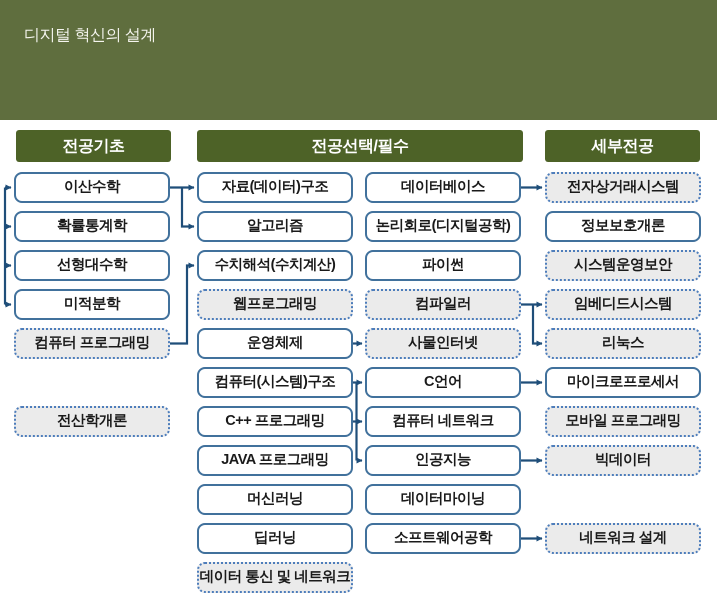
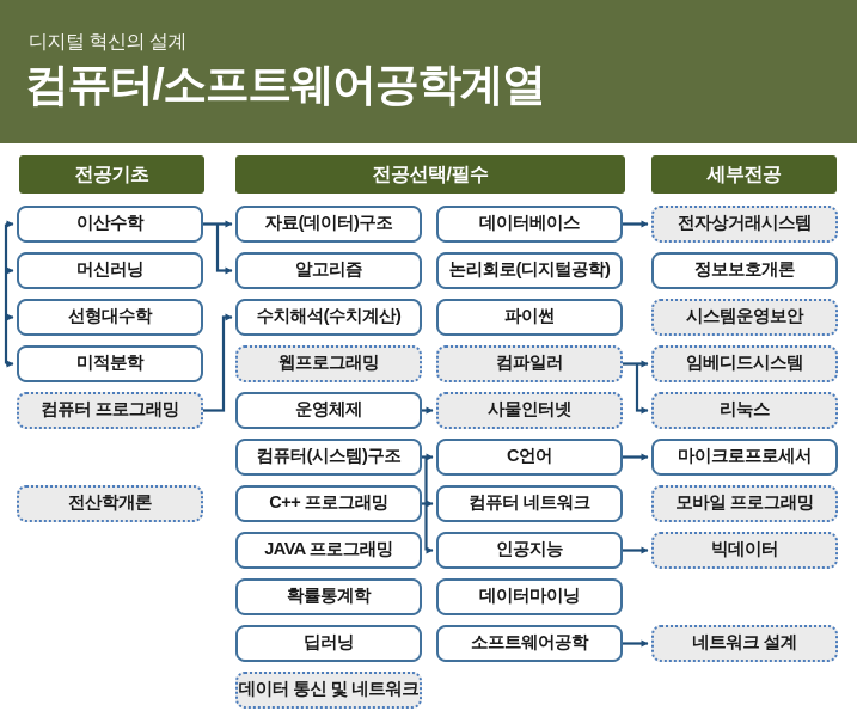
  디지털 혁신의 설계
+ 컴퓨터/소프트웨어공학계열
  전공기초
  전공선택/필수
  세부전공
  이산수학
- 확률통계학
+ 머신러닝
  선형대수학
  미적분학
  컴퓨터 프로그래밍
  전산학개론
  자료(데이터)구조
  알고리즘
  수치해석(수치계산)
  웹프로그래밍
  운영체제
  컴퓨터(시스템)구조
  C++ 프로그래밍
  JAVA 프로그래밍
- 머신러닝
+ 확률통계학
  딥러닝
  데이터 통신 및 네트워크
  데이터베이스
  논리회로(디지털공학)
  파이썬
  컴파일러
  사물인터넷
  C언어
  컴퓨터 네트워크
  인공지능
  데이터마이닝
  소프트웨어공학
  전자상거래시스템
  정보보호개론
  시스템운영보안
  임베디드시스템
  리눅스
  마이크로프로세서
  모바일 프로그래밍
  빅데이터
  네트워크 설계
